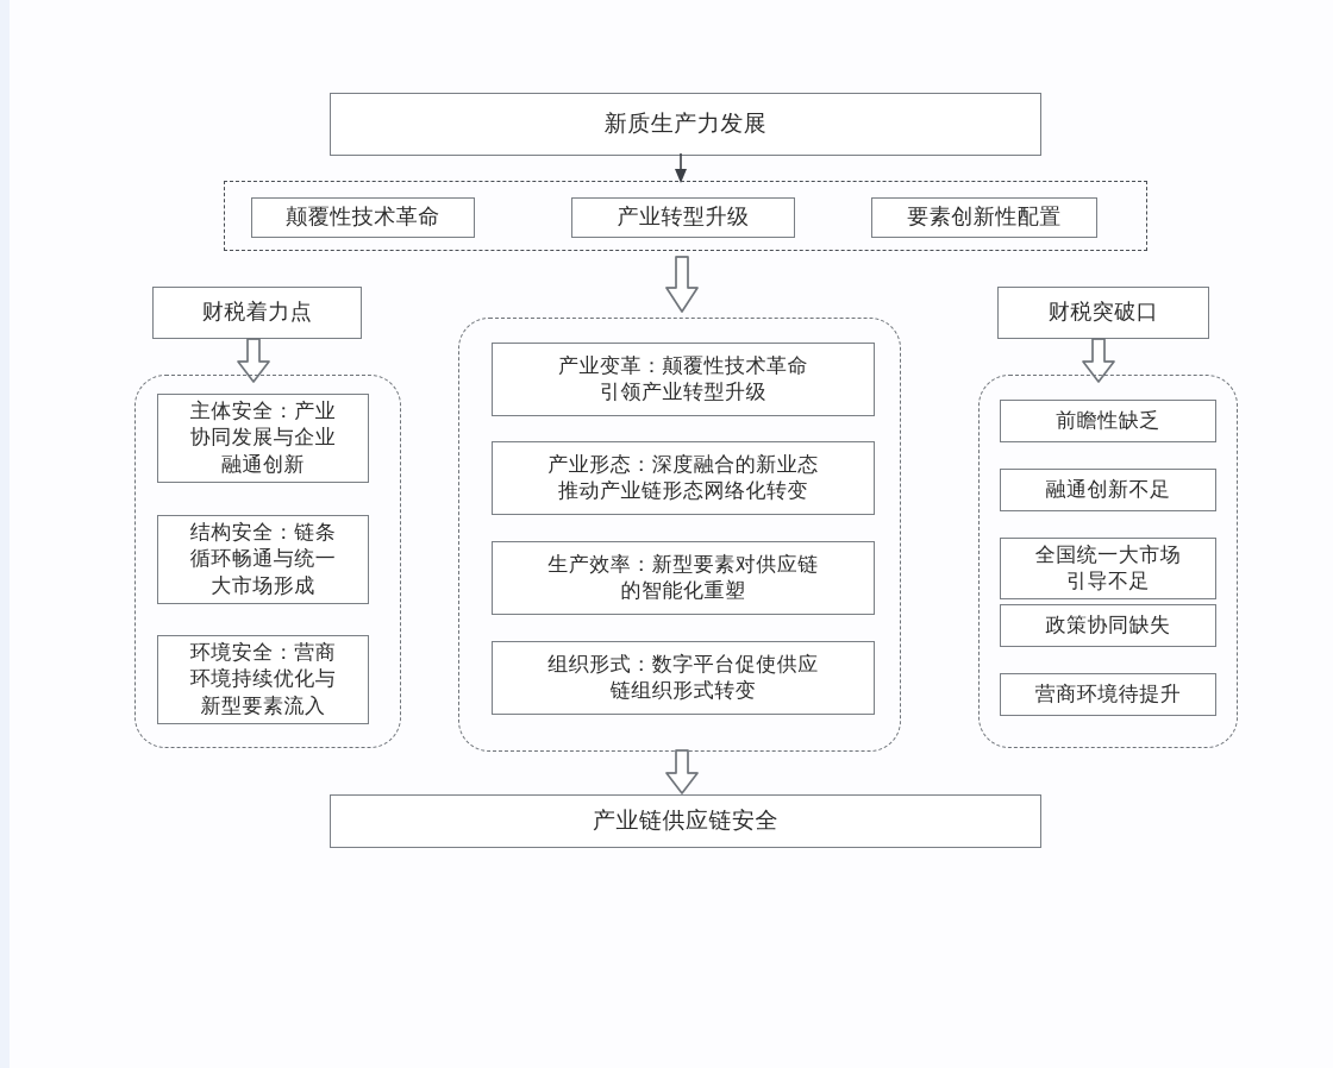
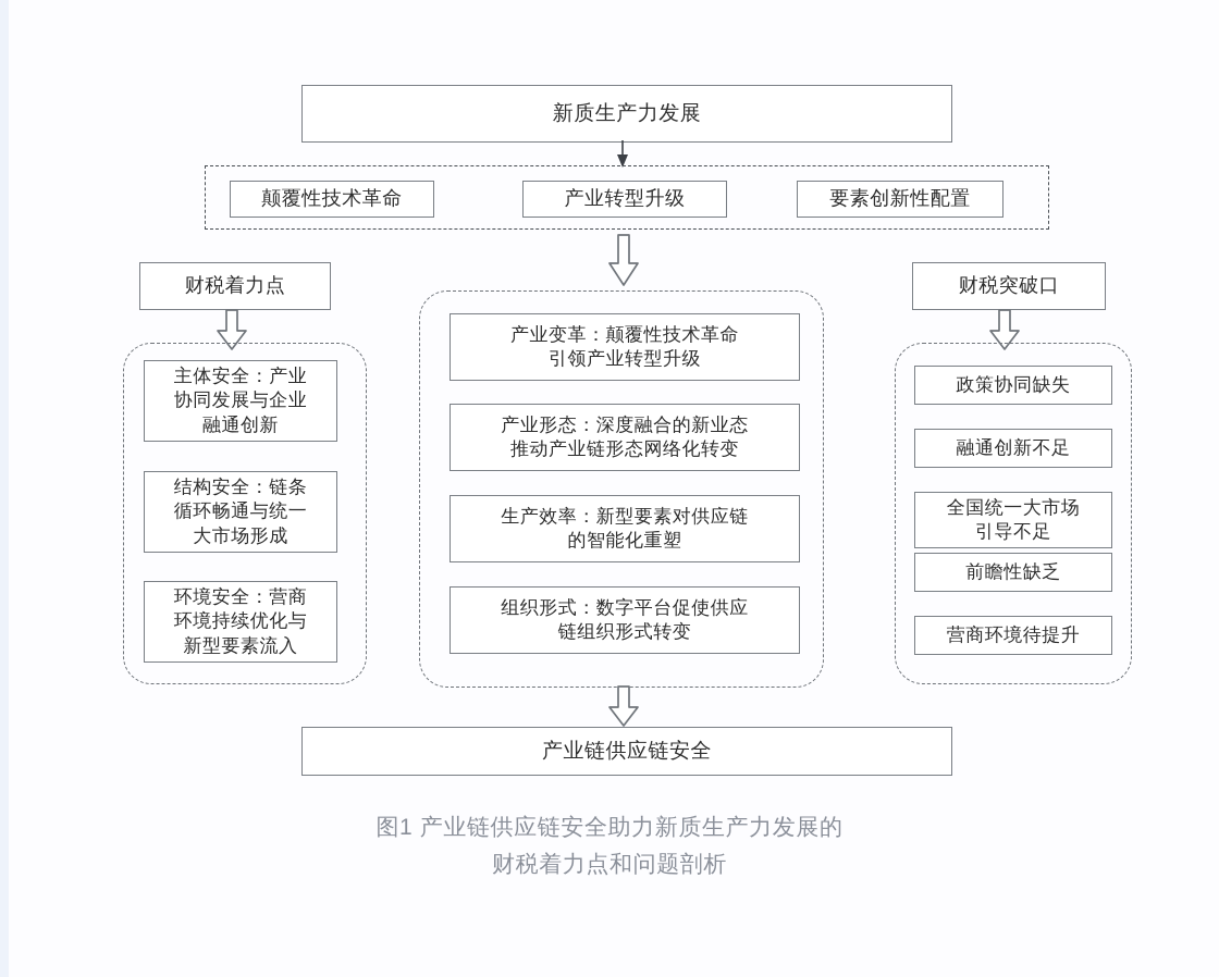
  新质生产力发展
  颠覆性技术革命
  产业转型升级
  要素创新性配置
  财税着力点
  主体安全：产业
  协同发展与企业
  融通创新
  结构安全：链条
  循环畅通与统一
  大市场形成
  环境安全：营商
  环境持续优化与
  新型要素流入
  产业变革：颠覆性技术革命
  引领产业转型升级
  产业形态：深度融合的新业态
  推动产业链形态网络化转变
  生产效率：新型要素对供应链
  的智能化重塑
  组织形式：数字平台促使供应
  链组织形式转变
  财税突破口
- 前瞻性缺乏
+ 政策协同缺失
  融通创新不足
  全国统一大市场
  引导不足
- 政策协同缺失
+ 前瞻性缺乏
  营商环境待提升
  产业链供应链安全
+ 图1 产业链供应链安全助力新质生产力发展的
+ 财税着力点和问题剖析
